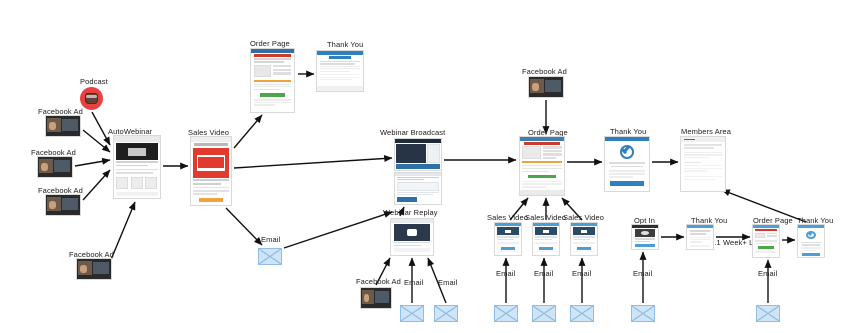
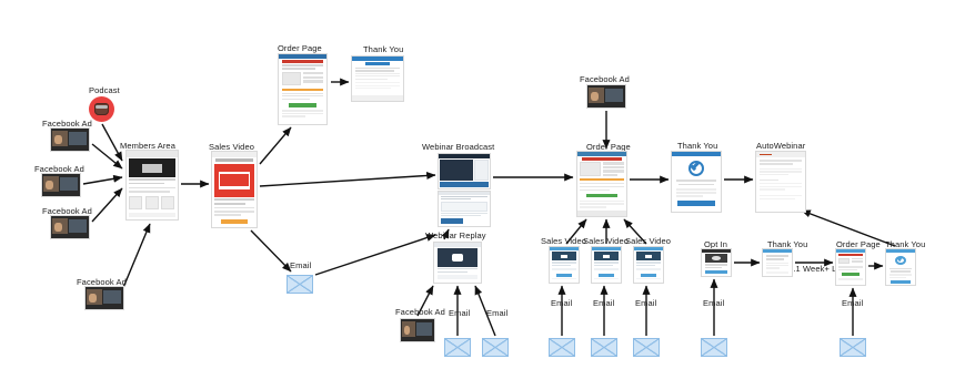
  Podcast
  Facebook Ad
  Facebook Ad
  Facebook Ad
  Facebook Ad
- AutoWebinar
+ Members Area
  Sales Video
  Order Page
  Thank You
  Email
  Webinar Broadcast
  Webinar Replay
  Facebook Ad
  Email
  Email
  Facebook Ad
  Order Page
  Thank You
- Members Area
+ AutoWebinar
  Sales Video
  Sales Video
  Sales Video
  Email
  Email
  Email
  Opt In
  Thank You
  Email
  Order Page
  Thank You
  Email
